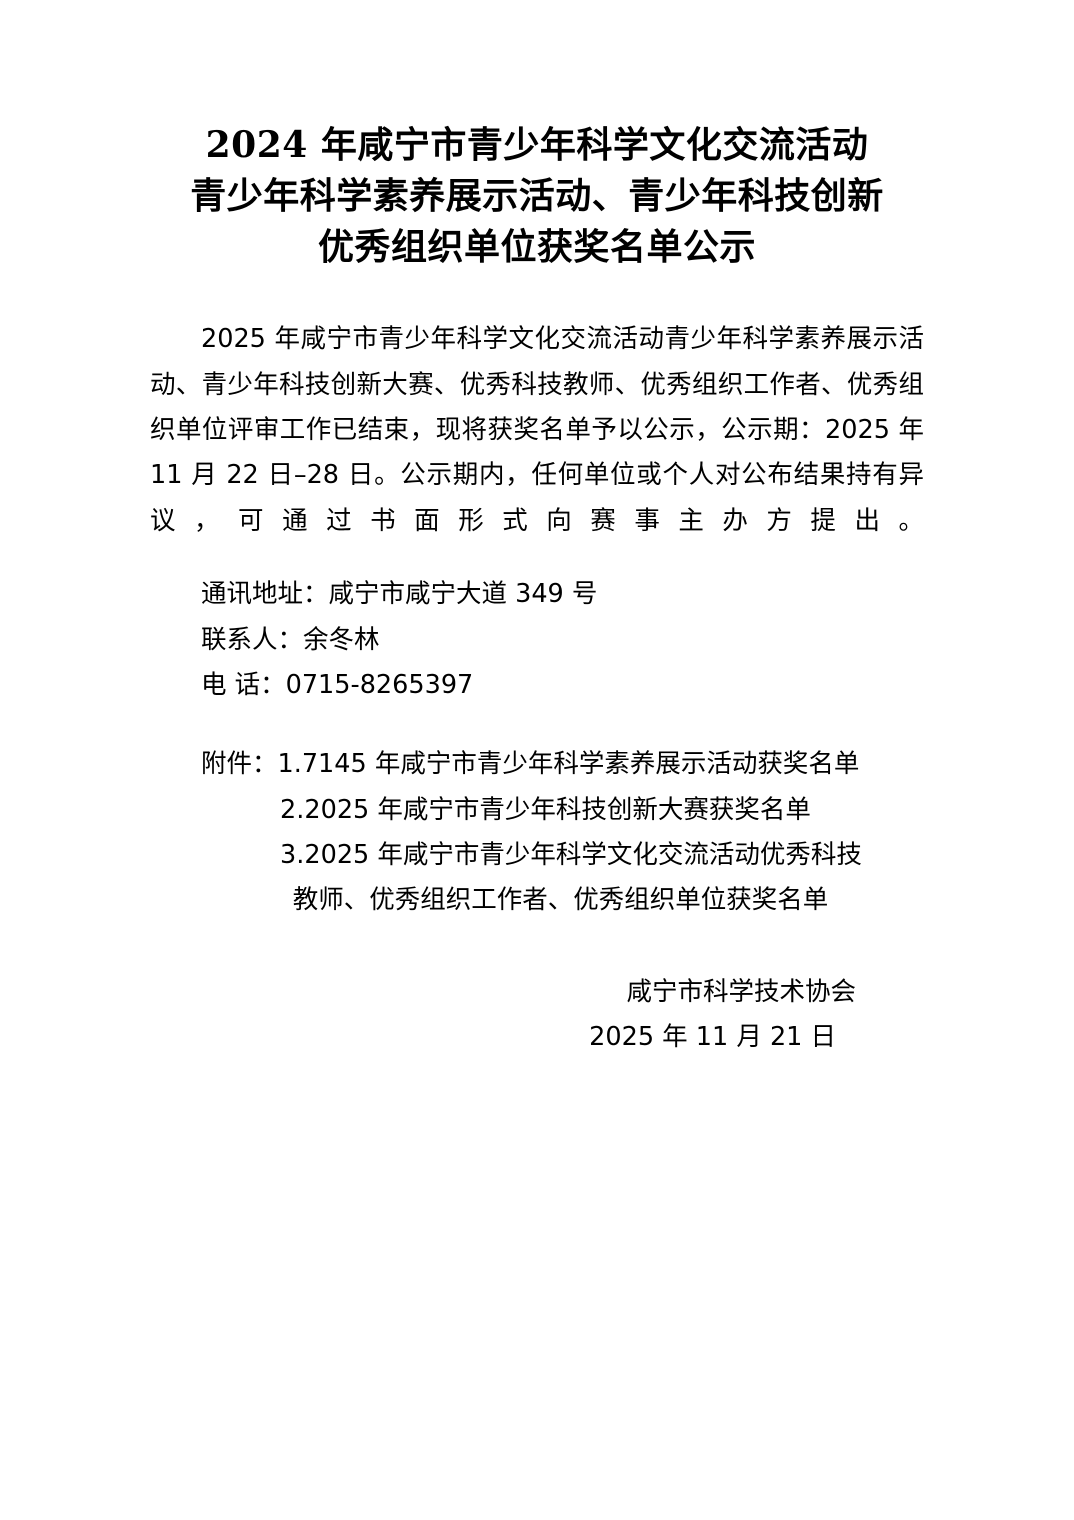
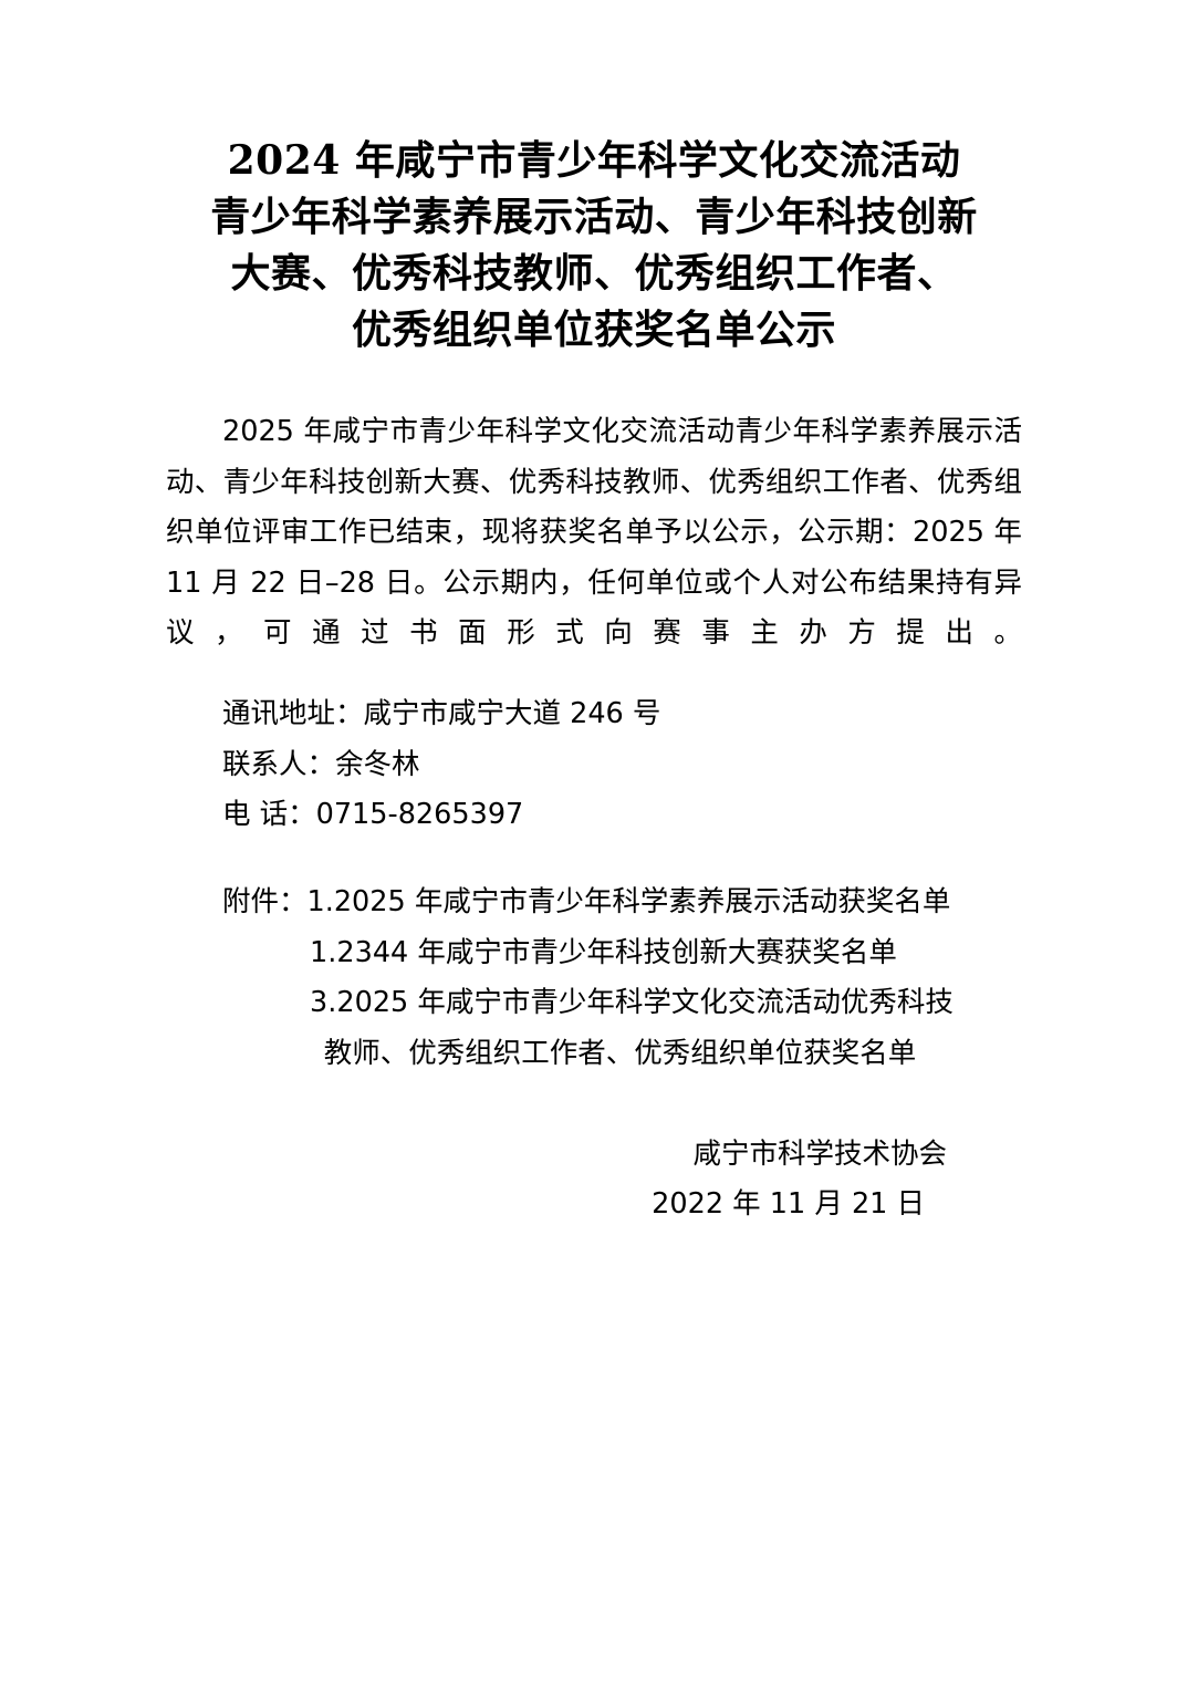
  2024 年咸宁市青少年科学文化交流活动
  青少年科学素养展示活动、青少年科技创新
+ 大赛、优秀科技教师、优秀组织工作者、
  优秀组织单位获奖名单公示
  2025 年咸宁市青少年科学文化交流活动青少年科学素养展示活动、青少年科技创新大赛、优秀科技教师、优秀组织工作者、优秀组织单位评审工作已结束，现将获奖名单予以公示，公示期：2025 年 11 月 22 日–28 日。公示期内，任何单位或个人对公布结果持有异议，可通过书面形式向赛事主办方提出。
- 通讯地址：咸宁市咸宁大道 349 号
+ 通讯地址：咸宁市咸宁大道 246 号
  联系人：余冬林
  电 话：0715-8265397
- 附件：1.7145 年咸宁市青少年科学素养展示活动获奖名单
+ 附件：1.2025 年咸宁市青少年科学素养展示活动获奖名单
- 2.2025 年咸宁市青少年科技创新大赛获奖名单
+ 1.2344 年咸宁市青少年科技创新大赛获奖名单
  3.2025 年咸宁市青少年科学文化交流活动优秀科技
  教师、优秀组织工作者、优秀组织单位获奖名单
  咸宁市科学技术协会
- 2025 年 11 月 21 日
+ 2022 年 11 月 21 日
